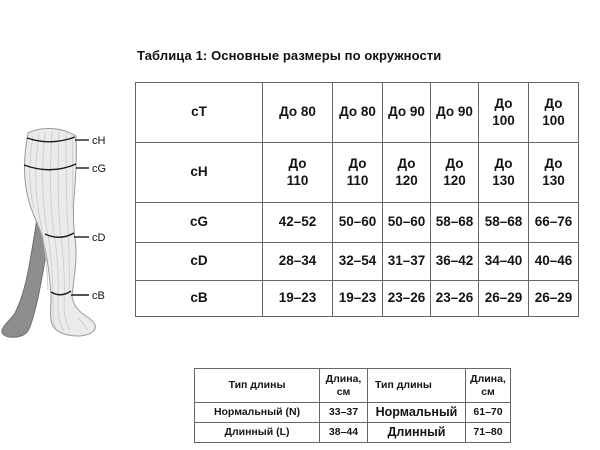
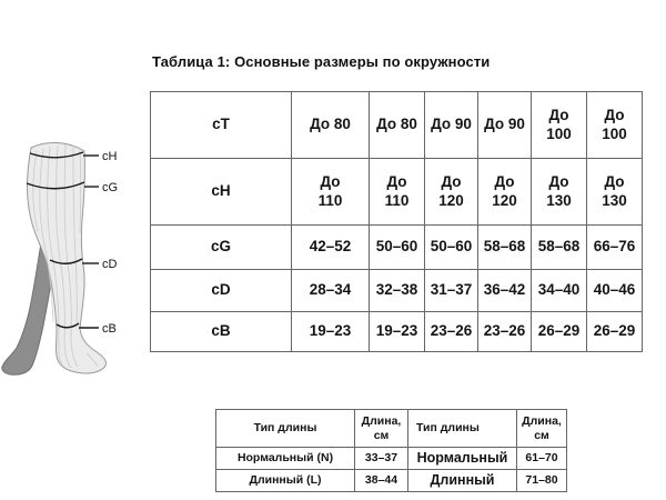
  cH
  cG
  cD
  cB
  Таблица 1: Основные размеры по окружности
  cT	До 80	До 80	До 90	До 90	До 100	До 100
  cH	До 110	До 110	До 120	До 120	До 130	До 130
  cG	42–52	50–60	50–60	58–68	58–68	66–76
- cD	28–34	32–54	31–37	36–42	34–40	40–46
+ cD	28–34	32–38	31–37	36–42	34–40	40–46
  cB	19–23	19–23	23–26	23–26	26–29	26–29
  Тип длины	Длина, см	Тип длины	Длина, см
  Нормальный (N)	33–37	Нормальный	61–70
  Длинный (L)	38–44	Длинный	71–80
